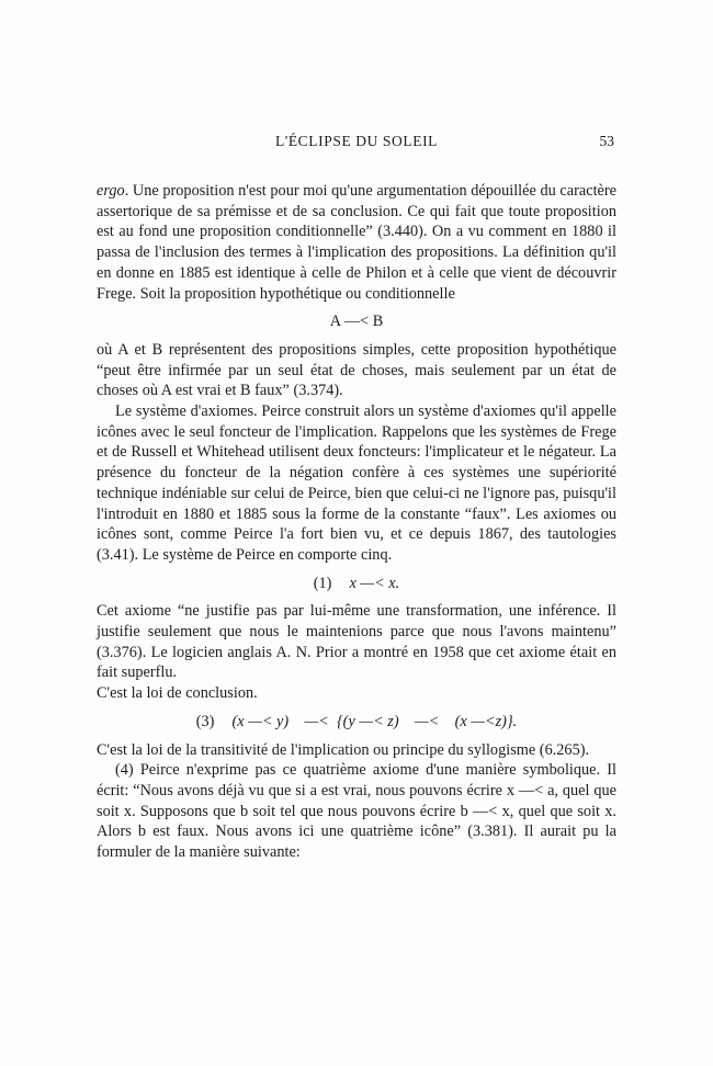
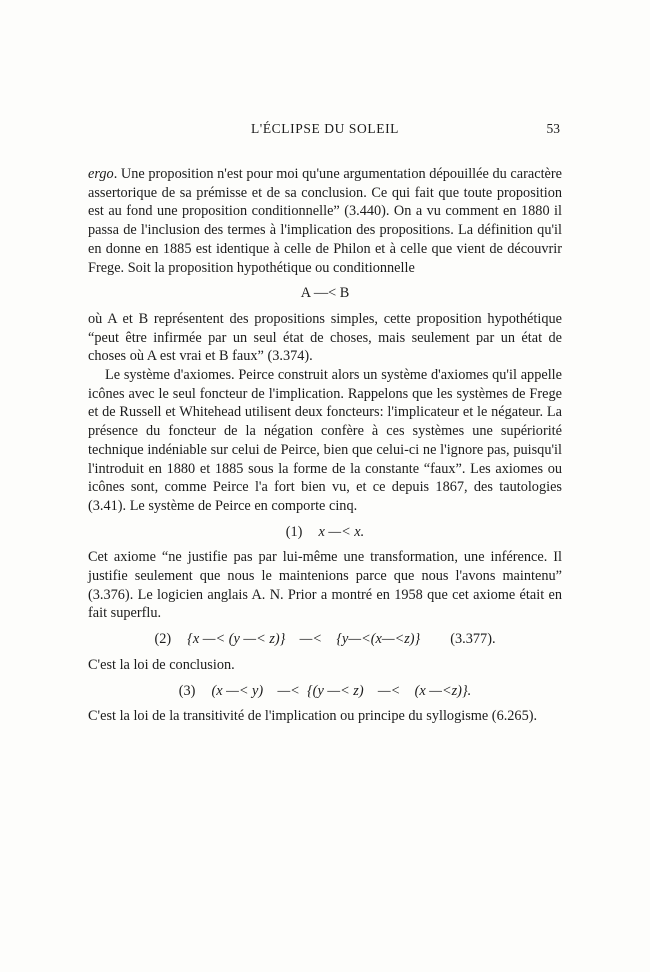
  L'ÉCLIPSE DU SOLEIL
  53
  ergo. Une proposition n'est pour moi qu'une argumentation dépouillée du caractère assertorique de sa prémisse et de sa conclusion. Ce qui fait que toute proposition est au fond une proposition conditionnelle” (3.440). On a vu comment en 1880 il passa de l'inclusion des termes à l'implication des propositions. La définition qu'il en donne en 1885 est identique à celle de Philon et à celle que vient de découvrir Frege. Soit la proposition hypothétique ou conditionnelle
  A —< B
  où A et B représentent des propositions simples, cette proposition hypothétique “peut être infirmée par un seul état de choses, mais seulement par un état de choses où A est vrai et B faux” (3.374).
  Le système d'axiomes. Peirce construit alors un système d'axiomes qu'il appelle icônes avec le seul foncteur de l'implication. Rappelons que les systèmes de Frege et de Russell et Whitehead utilisent deux foncteurs: l'implicateur et le négateur. La présence du foncteur de la négation confère à ces systèmes une supériorité technique indéniable sur celui de Peirce, bien que celui-ci ne l'ignore pas, puisqu'il l'introduit en 1880 et 1885 sous la forme de la constante “faux”. Les axiomes ou icônes sont, comme Peirce l'a fort bien vu, et ce depuis 1867, des tautologies (3.41). Le système de Peirce en comporte cinq.
  (1) x —< x.
  Cet axiome “ne justifie pas par lui-même une transformation, une inférence. Il justifie seulement que nous le maintenions parce que nous l'avons maintenu” (3.376). Le logicien anglais A. N. Prior a montré en 1958 que cet axiome était en fait superflu.
+ (2) {x —< (y —< z)} —< {y—<(x—<z)} (3.377).
  C'est la loi de conclusion.
  (3) (x —< y) —< {(y —< z) —< (x —<z)}.
  C'est la loi de la transitivité de l'implication ou principe du syllogisme (6.265).
- (4) Peirce n'exprime pas ce quatrième axiome d'une manière symbolique. Il écrit: “Nous avons déjà vu que si a est vrai, nous pouvons écrire x —< a, quel que soit x. Supposons que b soit tel que nous pouvons écrire b —< x, quel que soit x. Alors b est faux. Nous avons ici une quatrième icône” (3.381). Il aurait pu la formuler de la manière suivante:
